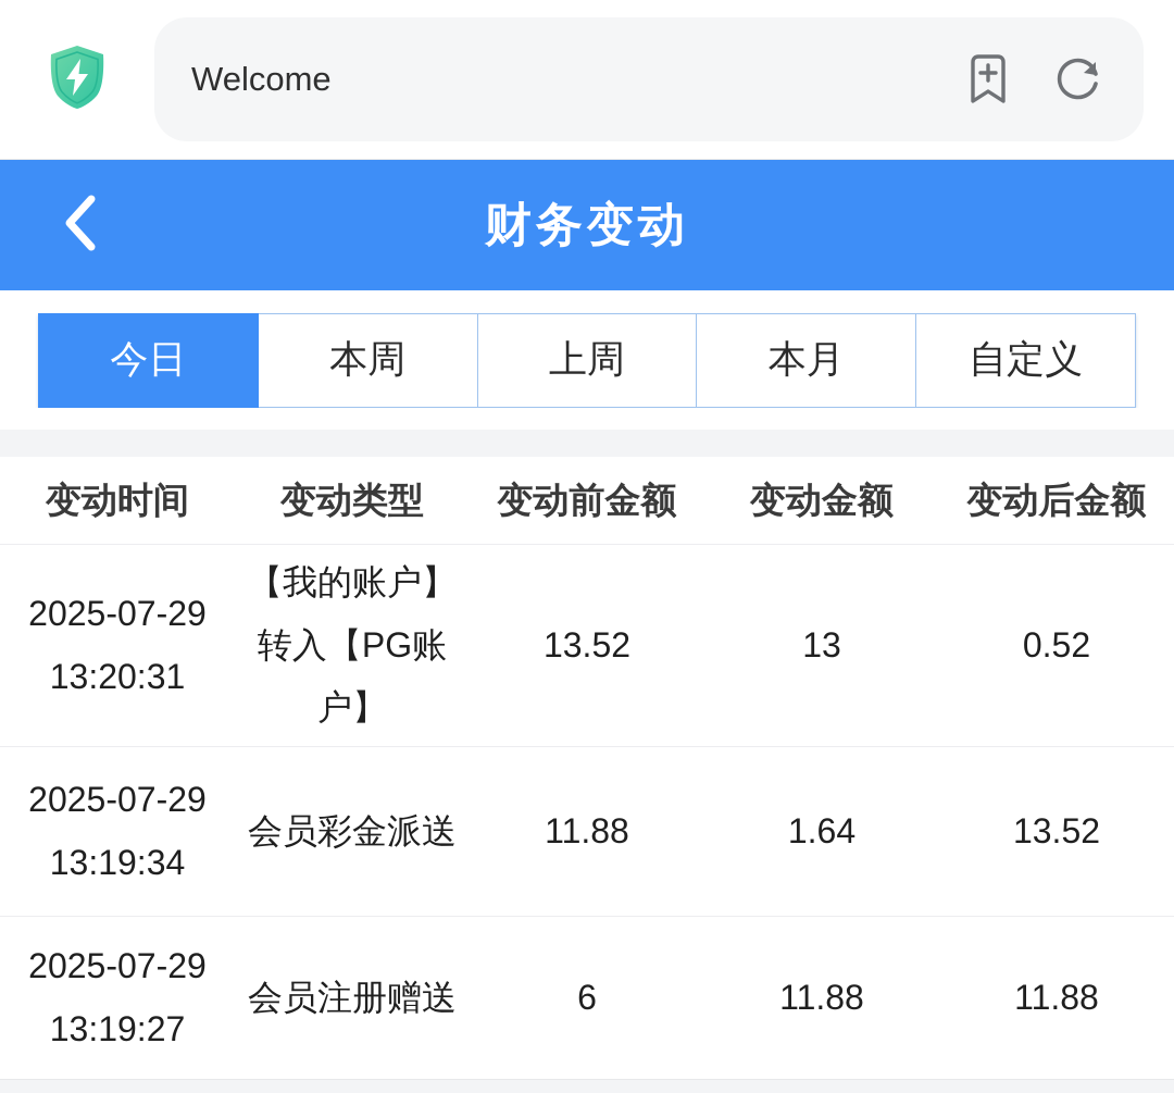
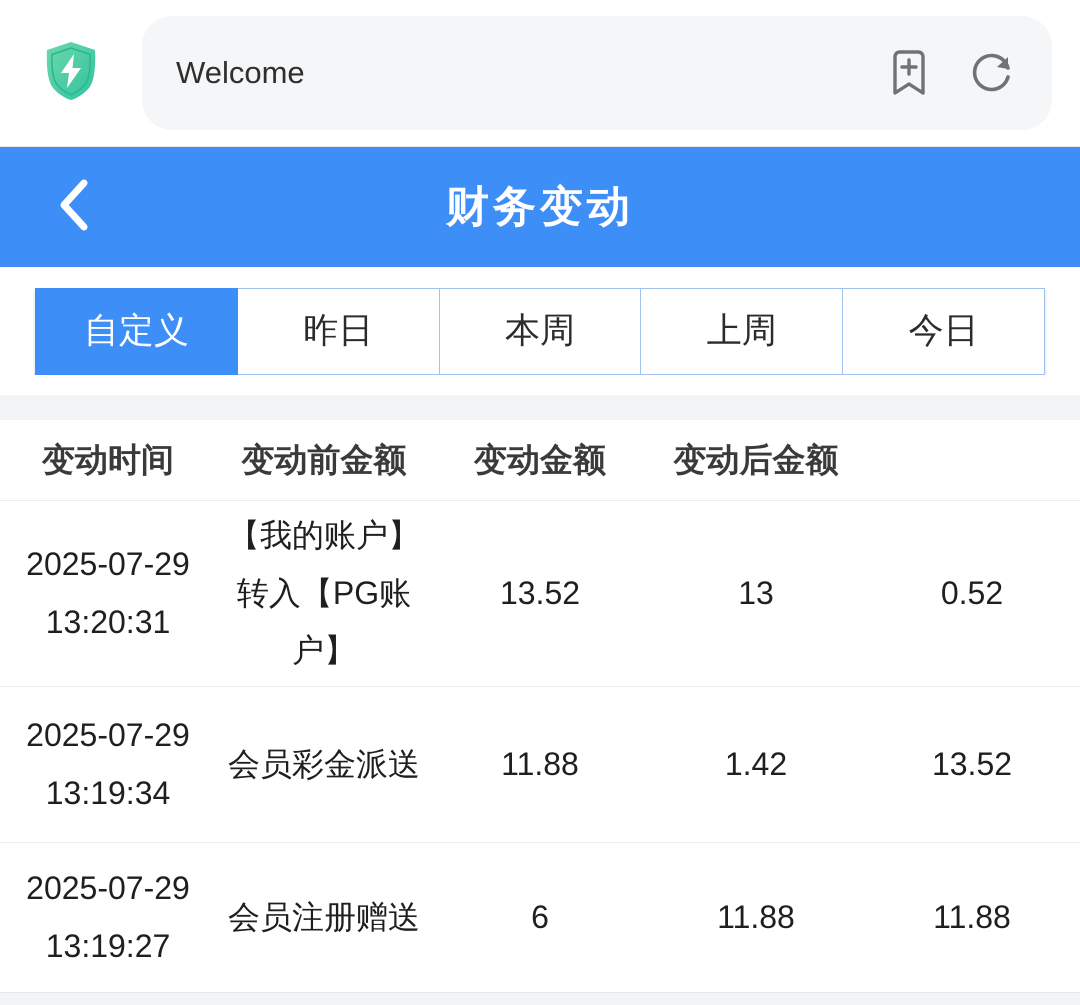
  Welcome
  财务变动
- 今日
+ 自定义
+ 昨日
  本周
  上周
- 本月
- 自定义
+ 今日
  变动时间
- 变动类型
  变动前金额
  变动金额
  变动后金额
  2025-07-29
  13:20:31
  【我的账户】转入【PG账户】
  13.52
  13
  0.52
  2025-07-29
  13:19:34
  会员彩金派送
  11.88
- 1.64
+ 1.42
  13.52
  2025-07-29
  13:19:27
  会员注册赠送
  6
  11.88
  11.88
